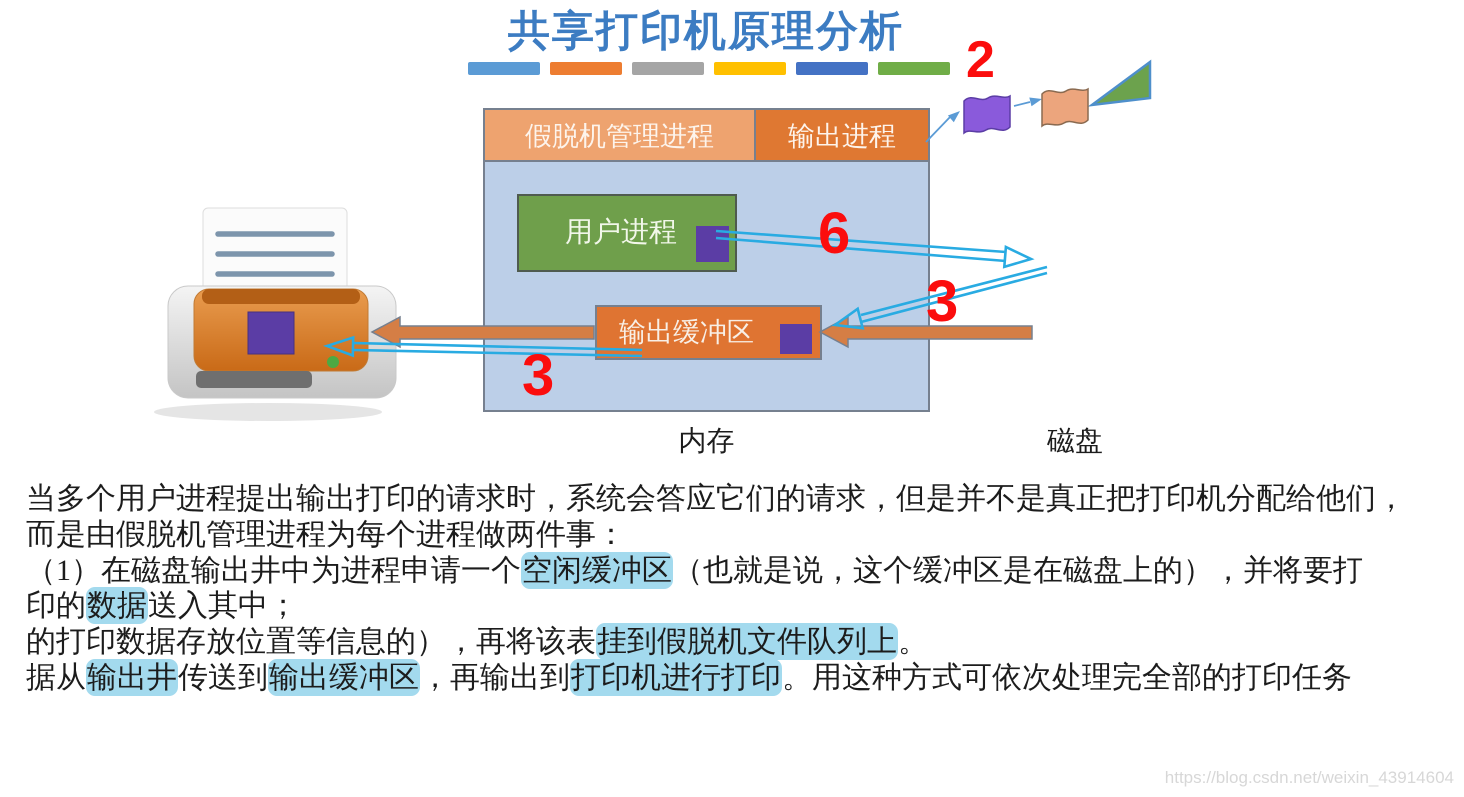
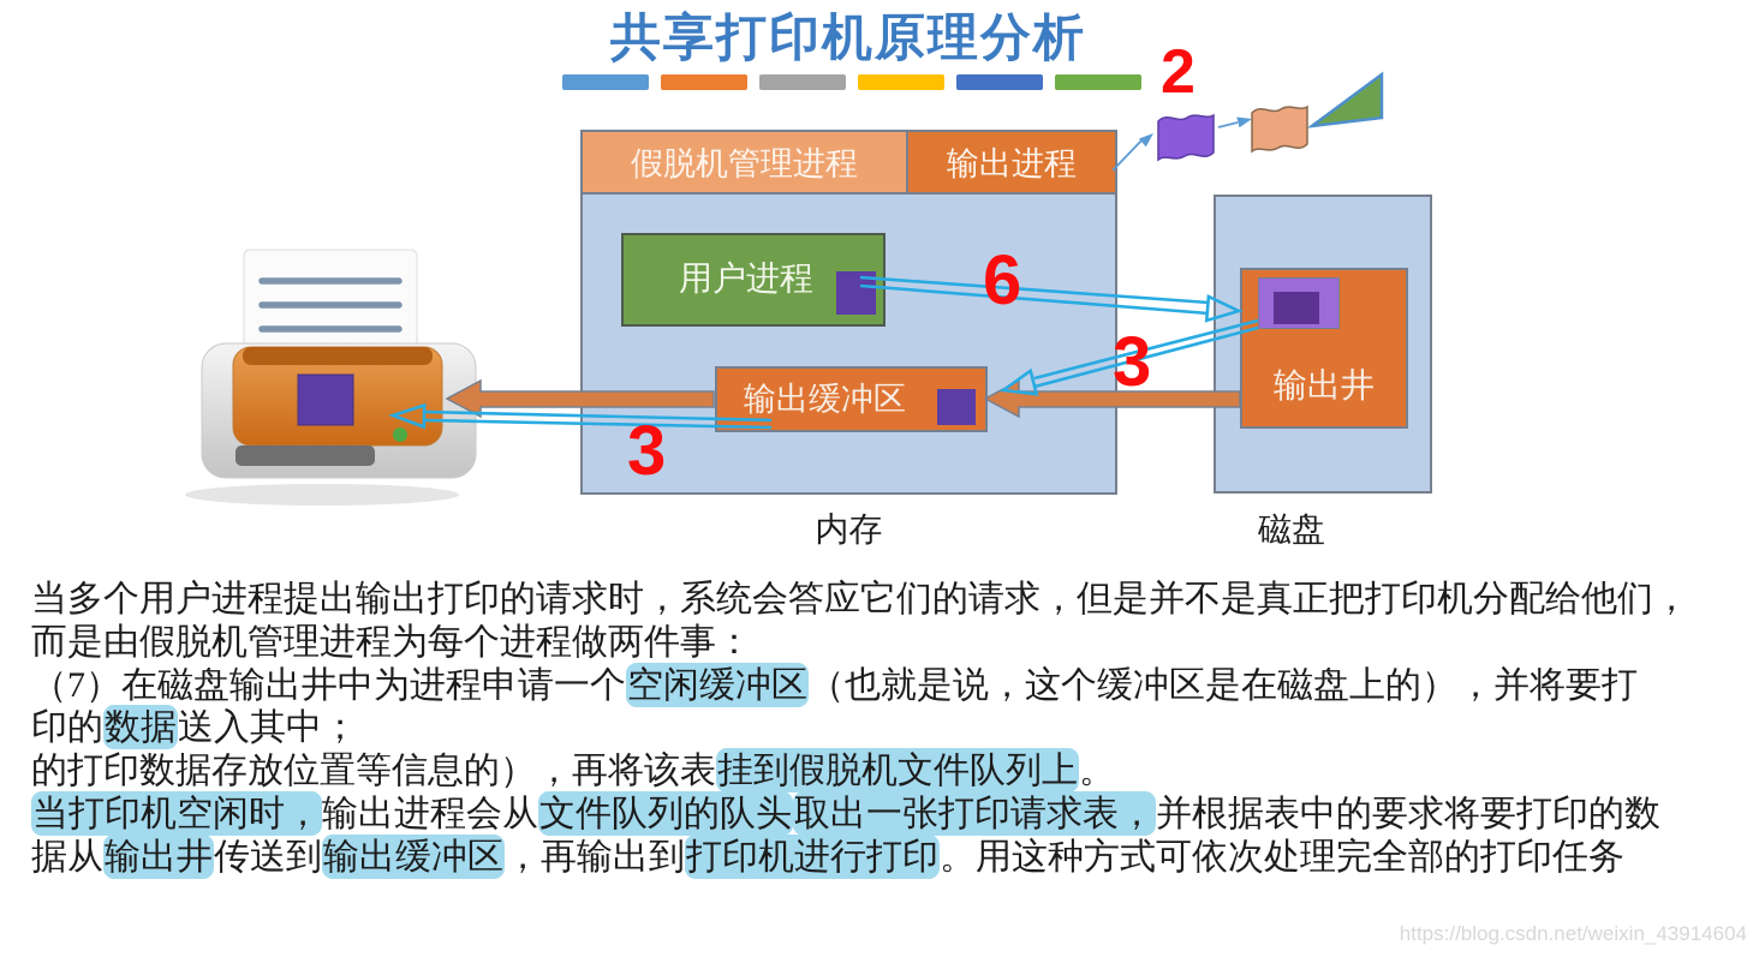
  共享打印机原理分析
  假脱机管理进程
  输出进程
  用户进程
  输出缓冲区
+ 输出井
  内存
  磁盘
  6
  2
  3
  3
  当多个用户进程提出输出打印的请求时，系统会答应它们的请求，但是并不是真正把打印机分配给他们，
  而是由假脱机管理进程为每个进程做两件事：
- （1）在磁盘输出井中为进程申请一个空闲缓冲区（也就是说，这个缓冲区是在磁盘上的），并将要打
+ （7）在磁盘输出井中为进程申请一个空闲缓冲区（也就是说，这个缓冲区是在磁盘上的），并将要打
  印的数据送入其中；
  的打印数据存放位置等信息的），再将该表挂到假脱机文件队列上。
+ 当打印机空闲时，输出进程会从文件队列的队头取出一张打印请求表，并根据表中的要求将要打印的数
  据从输出井传送到输出缓冲区，再输出到打印机进行打印。用这种方式可依次处理完全部的打印任务
  https://blog.csdn.net/weixin_43914604
